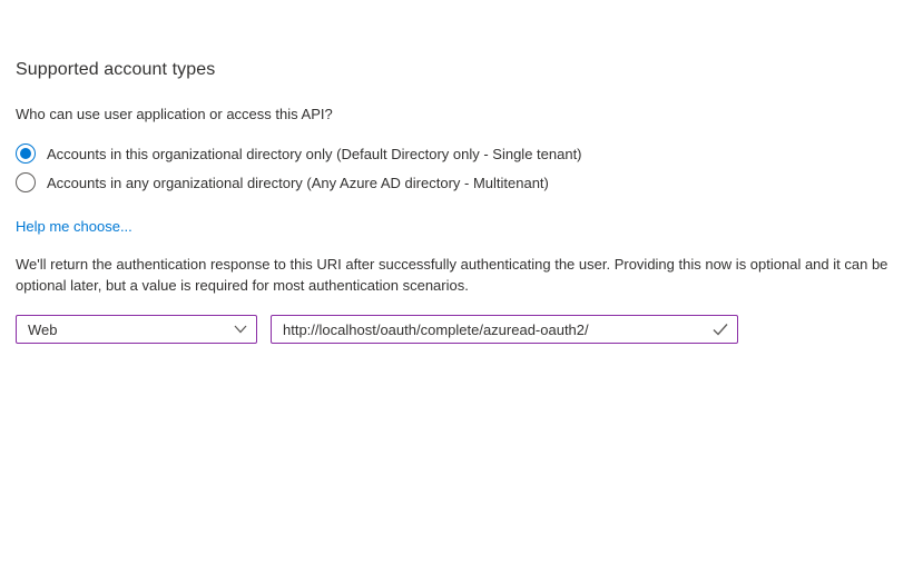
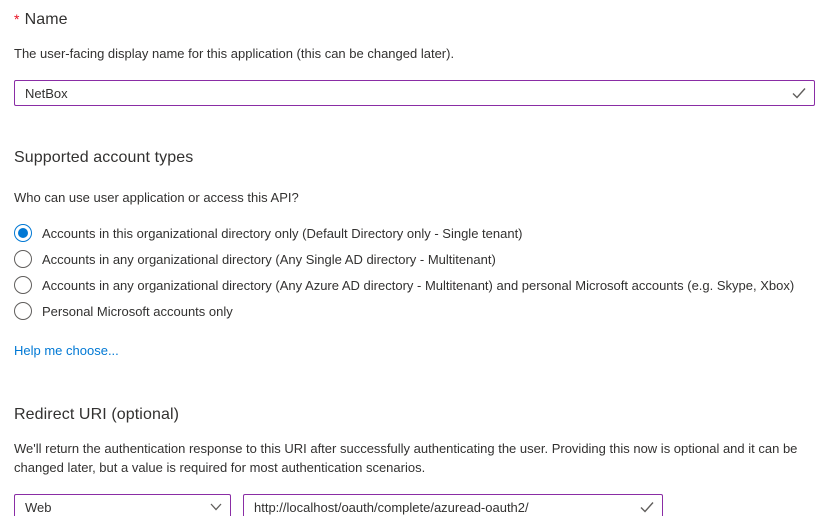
+ * Name
+ The user-facing display name for this application (this can be changed later).
+ NetBox
  Supported account types
  Who can use user application or access this API?
  Accounts in this organizational directory only (Default Directory only - Single tenant)
- Accounts in any organizational directory (Any Azure AD directory - Multitenant)
+ Accounts in any organizational directory (Any Single AD directory - Multitenant)
+ Accounts in any organizational directory (Any Azure AD directory - Multitenant) and personal Microsoft accounts (e.g. Skype, Xbox)
+ Personal Microsoft accounts only
  Help me choose...
+ Redirect URI (optional)
- We'll return the authentication response to this URI after successfully authenticating the user. Providing this now is optional and it can be optional later, but a value is required for most authentication scenarios.
+ We'll return the authentication response to this URI after successfully authenticating the user. Providing this now is optional and it can be changed later, but a value is required for most authentication scenarios.
  Web
  http://localhost/oauth/complete/azuread-oauth2/
